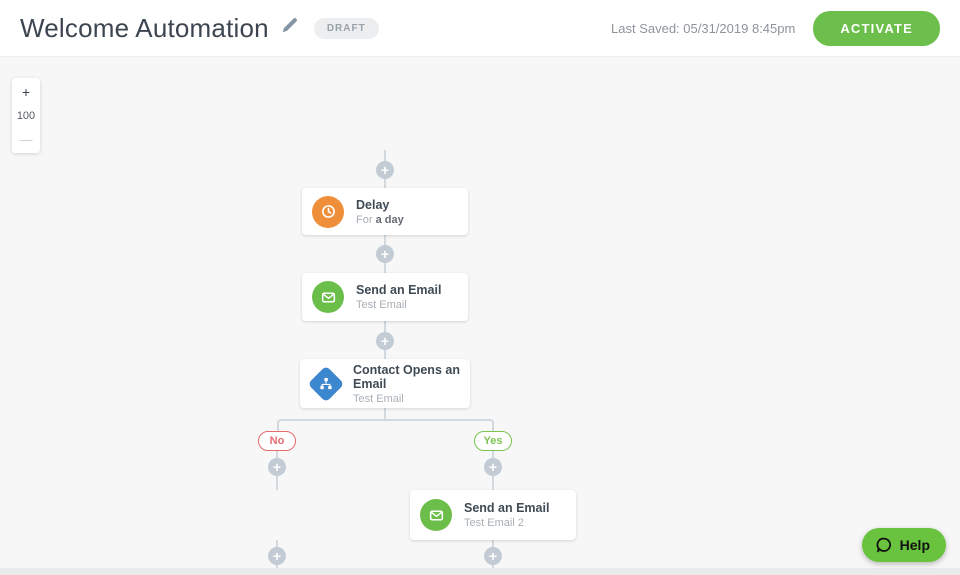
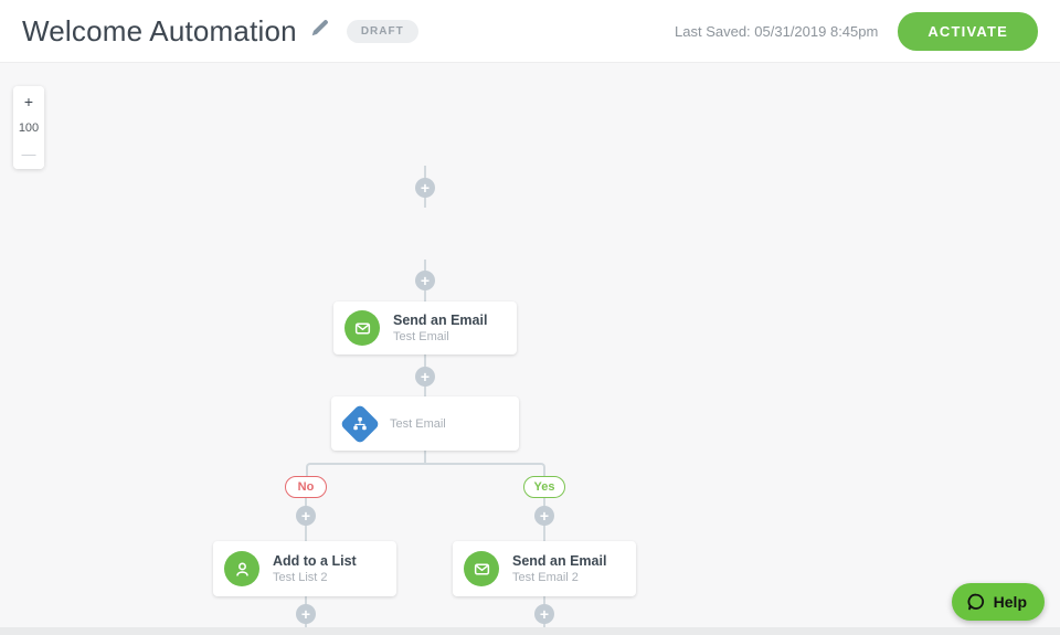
  Welcome Automation
  DRAFT
  Last Saved: 05/31/2019 8:45pm
  ACTIVATE
  +
  100
  —
  +
  +
  +
  +
  +
  +
  +
- Delay
- For a day
  Send an Email
  Test Email
- Contact Opens an Email
  Test Email
  No
  Yes
+ Add to a List
+ Test List 2
  Send an Email
  Test Email 2
  Help
